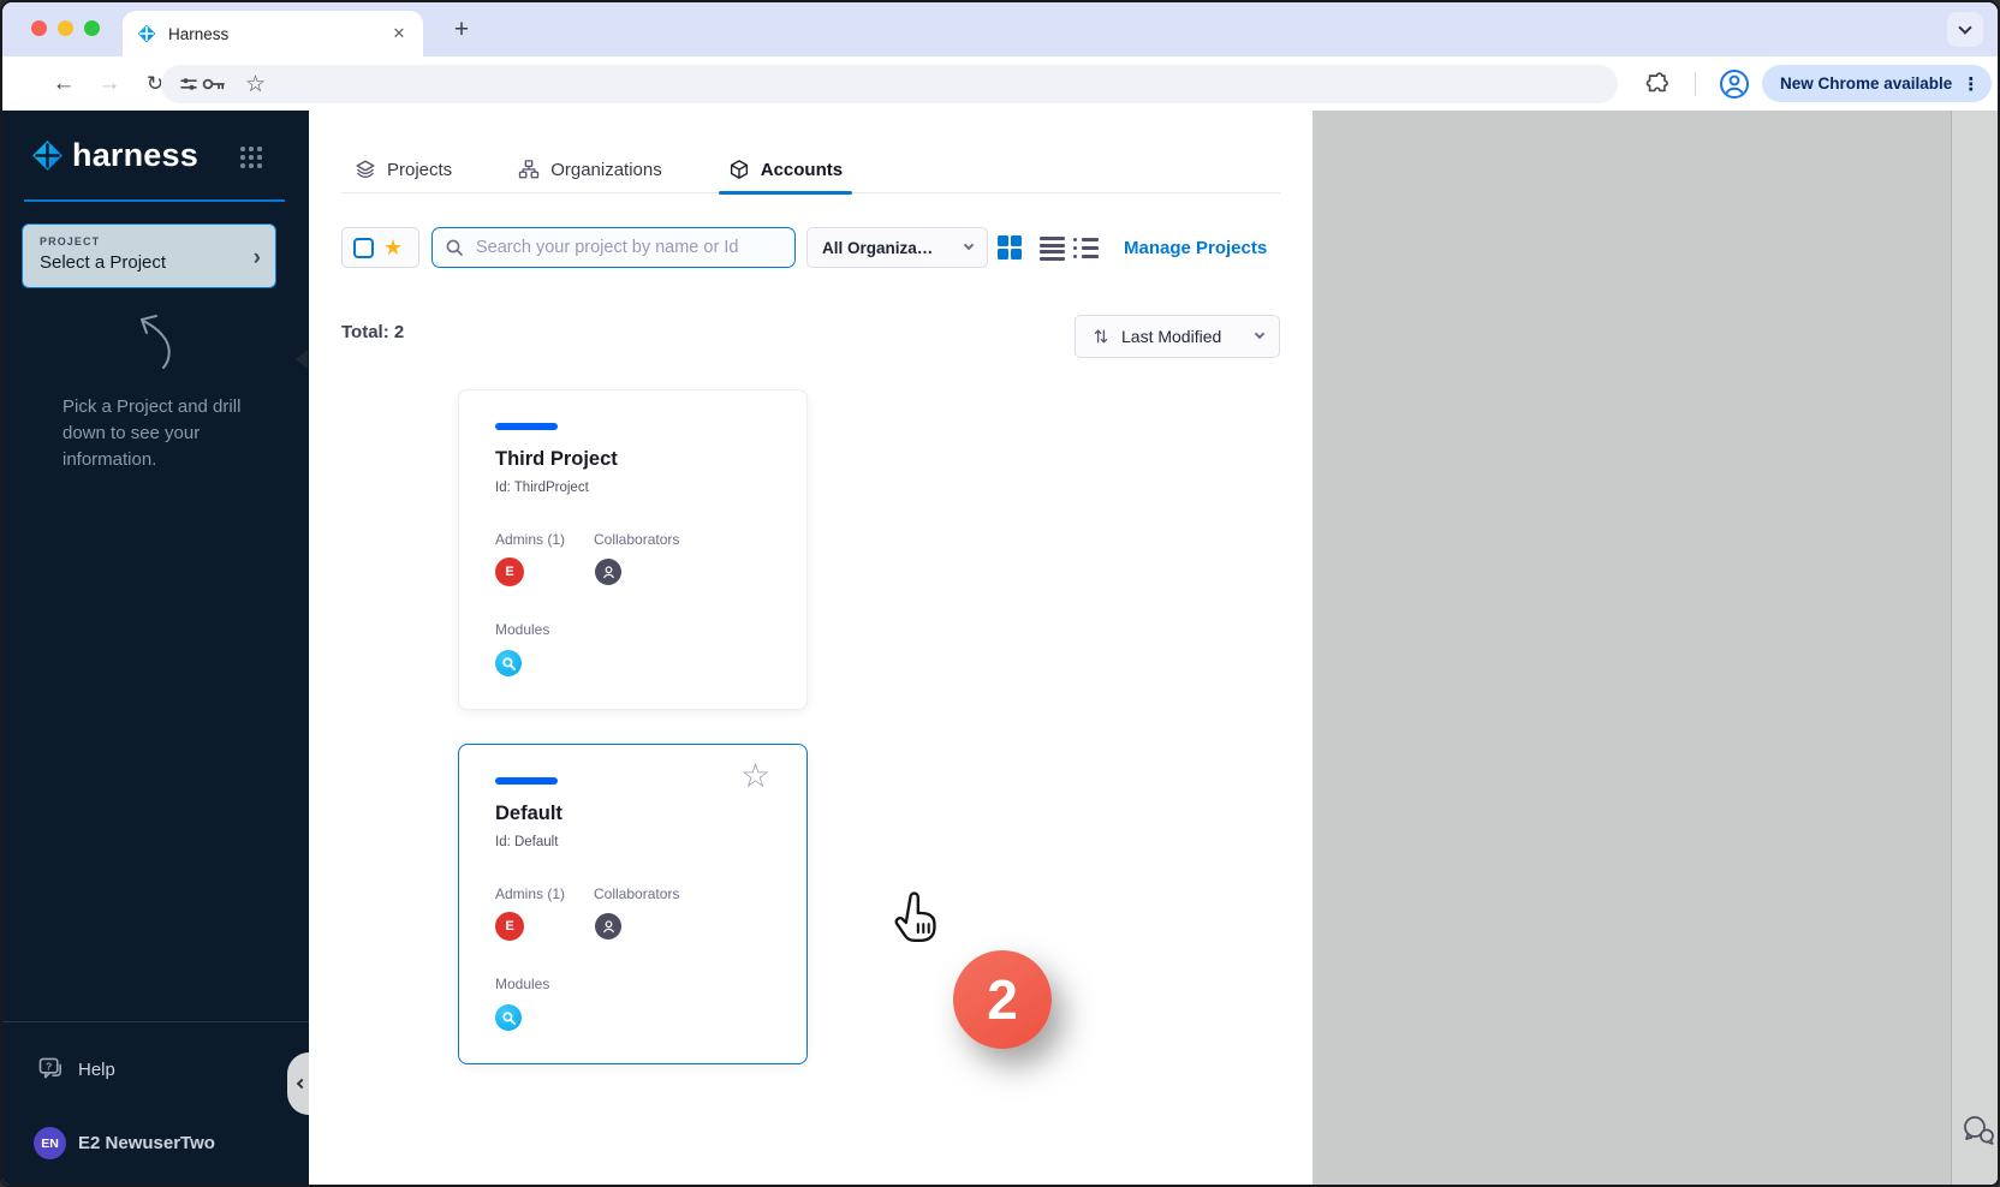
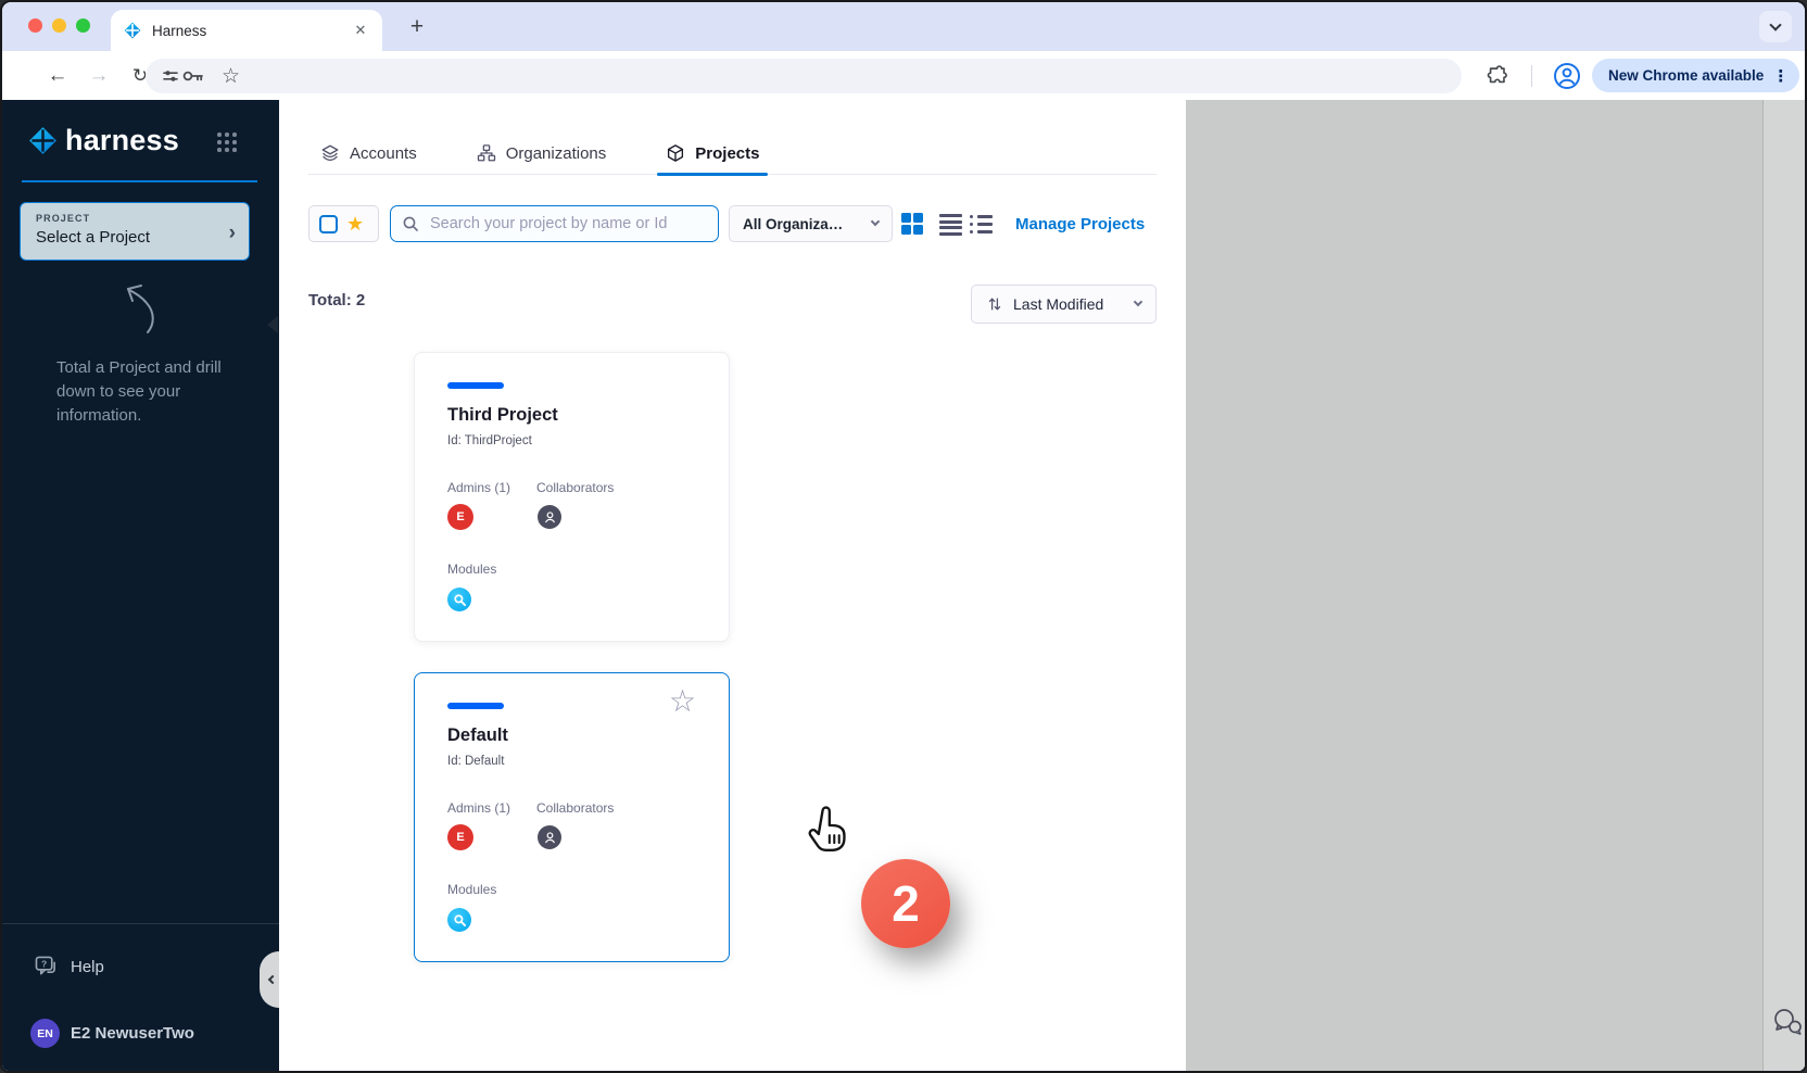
  Harness
  ☆
  New Chrome available
  harness
  PROJECT
  Select a Project
- Pick a Project and drill down to see your information.
+ Total a Project and drill down to see your information.
  ?
  Help
  EN
  E2 NewuserTwo
- Projects
+ Accounts
  Organizations
- Accounts
+ Projects
  Search your project by name or Id
  All Organiza…
  Manage Projects
  Total: 2
  Last Modified
  Third Project
  Id: ThirdProject
  Admins (1)
  Collaborators
  E
  Modules
  Default
  Id: Default
  Admins (1)
  Collaborators
  E
  Modules
  2
